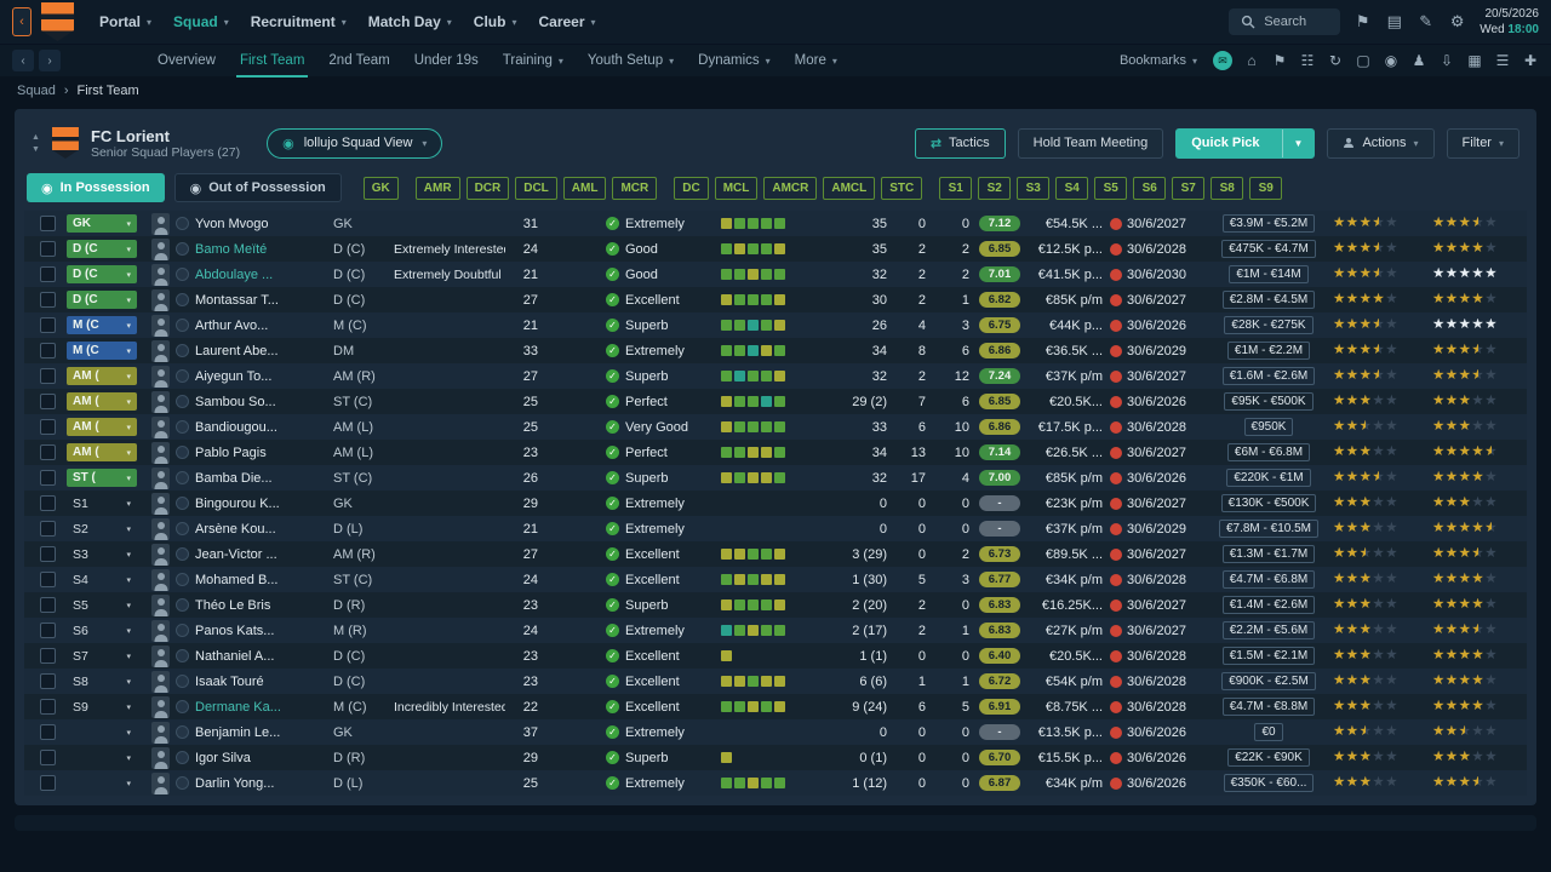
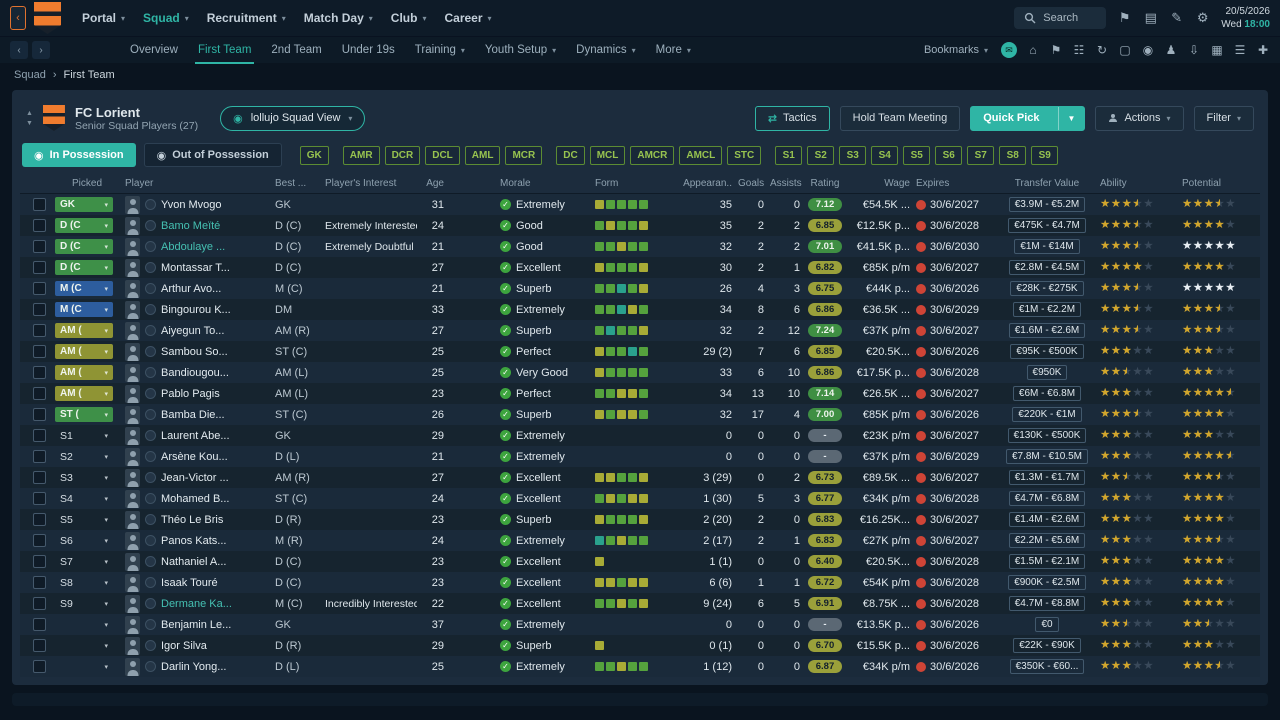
  ‹
  Portal
  ▾
  Squad
  ▾
  Recruitment
  ▾
  Match Day
  ▾
  Club
  ▾
  Career
  ▾
  Search
  ⚑
  ▤
  ✎
  ⚙
  20/5/2026
  Wed 18:00
  ‹
  ›
  Overview
  First Team
  2nd Team
  Under 19s
  Training
  ▾
  Youth Setup
  ▾
  Dynamics
  ▾
  More
  ▾
  Bookmarks
  ▾
  ✉
  ⌂
  ⚑
  ☷
  ↻
  ▢
  ◉
  ♟
  ⇩
  ▦
  ☰
  ✚
  Squad
  ›
  First Team
  FC Lorient
  Senior Squad Players (27)
  ◉
  lollujo Squad View
  ▾
  ⇄
  Tactics
  Hold Team Meeting
  Quick Pick
  ▼
  Actions
  ▾
  Filter
  ▾
  ◉
  In Possession
  ◉
  Out of Possession
  GK
  AMR
  DCR
  DCL
  AML
  MCR
  DC
  MCL
  AMCR
  AMCL
  STC
  S1
  S2
  S3
  S4
  S5
  S6
  S7
  S8
  S9
+ Picked
+ Player
+ Best ...
+ Player's Interest
+ Age
+ Morale
+ Form
+ Appearan..
+ Goals
+ Assists
+ Rating
+ Wage
+ Expires
+ Transfer Value
+ Ability
+ Potential
  GK
  Yvon Mvogo
  GK
  31
  ✓
  Extremely
  35
  0
  0
  7.12
  €54.5K ...
  30/6/2027
  €3.9M - €5.2M
  ★★★★★
  ★★★★
  ★★★★★
  ★★★★
  D (C
  Bamo Meïté
  D (C)
  Extremely Intereste
  24
  ✓
  Good
  35
  2
  2
  6.85
  €12.5K p...
  30/6/2028
  €475K - €4.7M
  ★★★★★
  ★★★★
  ★★★★★
  ★★★★
  D (C
  Abdoulaye ...
  D (C)
  Extremely Doubtful
  21
  ✓
  Good
  32
  2
  2
  7.01
  €41.5K p...
  30/6/2030
  €1M - €14M
  ★★★★★
  ★★★★
  ★★★★★
  D (C
  Montassar T...
  D (C)
  27
  ✓
  Excellent
  30
  2
  1
  6.82
  €85K p/m
  30/6/2027
  €2.8M - €4.5M
  ★★★★★
  ★★★★
  ★★★★★
  ★★★★
  M (C
  Arthur Avo...
  M (C)
  21
  ✓
  Superb
  26
  4
  3
  6.75
  €44K p...
  30/6/2026
  €28K - €275K
  ★★★★★
  ★★★★
  ★★★★★
  M (C
- Laurent Abe...
+ Bingourou K...
  DM
  33
  ✓
  Extremely
  34
  8
  6
  6.86
  €36.5K ...
  30/6/2029
  €1M - €2.2M
  ★★★★★
  ★★★★
  ★★★★★
  ★★★★
  AM (
  Aiyegun To...
  AM (R)
  27
  ✓
  Superb
  32
  2
  12
  7.24
  €37K p/m
  30/6/2027
  €1.6M - €2.6M
  ★★★★★
  ★★★★
  ★★★★★
  ★★★★
  AM (
  Sambou So...
  ST (C)
  25
  ✓
  Perfect
  29 (2)
  7
  6
  6.85
  €20.5K...
  30/6/2026
  €95K - €500K
  ★★★★★
  ★★★★★
  AM (
  Bandiougou...
  AM (L)
  25
  ✓
  Very Good
  33
  6
  10
  6.86
  €17.5K p...
  30/6/2028
  €950K
  ★★★★★
  ★★★★★
  AM (
  Pablo Pagis
  AM (L)
  23
  ✓
  Perfect
  34
  13
  10
  7.14
  €26.5K ...
  30/6/2027
  €6M - €6.8M
  ★★★★★
  ★★★★★
  ST (
  Bamba Die...
  ST (C)
  26
  ✓
  Superb
  32
  17
  4
  7.00
  €85K p/m
  30/6/2026
  €220K - €1M
  ★★★★★
  ★★★★
  ★★★★★
  ★★★★
  S1
- Bingourou K...
+ Laurent Abe...
  GK
  29
  ✓
  Extremely
  0
  0
  0
  -
  €23K p/m
  30/6/2027
  €130K - €500K
  ★★★★★
  ★★★★★
  S2
  Arsène Kou...
  D (L)
  21
  ✓
  Extremely
  0
  0
  0
  -
  €37K p/m
  30/6/2029
  €7.8M - €10.5M
  ★★★★★
  ★★★★★
  S3
  Jean-Victor ...
  AM (R)
  27
  ✓
  Excellent
  3 (29)
  0
  2
  6.73
  €89.5K ...
  30/6/2027
  €1.3M - €1.7M
  ★★★★★
  ★★★★★
  ★★★★
  S4
  Mohamed B...
  ST (C)
  24
  ✓
  Excellent
  1 (30)
  5
  3
  6.77
  €34K p/m
  30/6/2028
  €4.7M - €6.8M
  ★★★★★
  ★★★★★
  ★★★★
  S5
  Théo Le Bris
  D (R)
  23
  ✓
  Superb
  2 (20)
  2
  0
  6.83
  €16.25K...
  30/6/2027
  €1.4M - €2.6M
  ★★★★★
  ★★★★★
  ★★★★
  S6
  Panos Kats...
  M (R)
  24
  ✓
  Extremely
  2 (17)
  2
  1
  6.83
  €27K p/m
  30/6/2027
  €2.2M - €5.6M
  ★★★★★
  ★★★★★
  ★★★★
  S7
  Nathaniel A...
  D (C)
  23
  ✓
  Excellent
  1 (1)
  0
  0
  6.40
  €20.5K...
  30/6/2028
  €1.5M - €2.1M
  ★★★★★
  ★★★★★
  ★★★★
  S8
  Isaak Touré
  D (C)
  23
  ✓
  Excellent
  6 (6)
  1
  1
  6.72
  €54K p/m
  30/6/2028
  €900K - €2.5M
  ★★★★★
  ★★★★★
  ★★★★
  S9
  Dermane Ka...
  M (C)
  Incredibly Interested
  22
  ✓
  Excellent
  9 (24)
  6
  5
  6.91
  €8.75K ...
  30/6/2028
  €4.7M - €8.8M
  ★★★★★
  ★★★★★
  ★★★★
  Benjamin Le...
  GK
  37
  ✓
  Extremely
  0
  0
  0
  -
  €13.5K p...
  30/6/2026
  €0
  ★★★★★
  ★★★★★
  Igor Silva
  D (R)
  29
  ✓
  Superb
  0 (1)
  0
  0
  6.70
  €15.5K p...
  30/6/2026
  €22K - €90K
  ★★★★★
  ★★★★★
  Darlin Yong...
  D (L)
  25
  ✓
  Extremely
  1 (12)
  0
  0
  6.87
  €34K p/m
  30/6/2026
  €350K - €60...
  ★★★★★
  ★★★★★
  ★★★★
